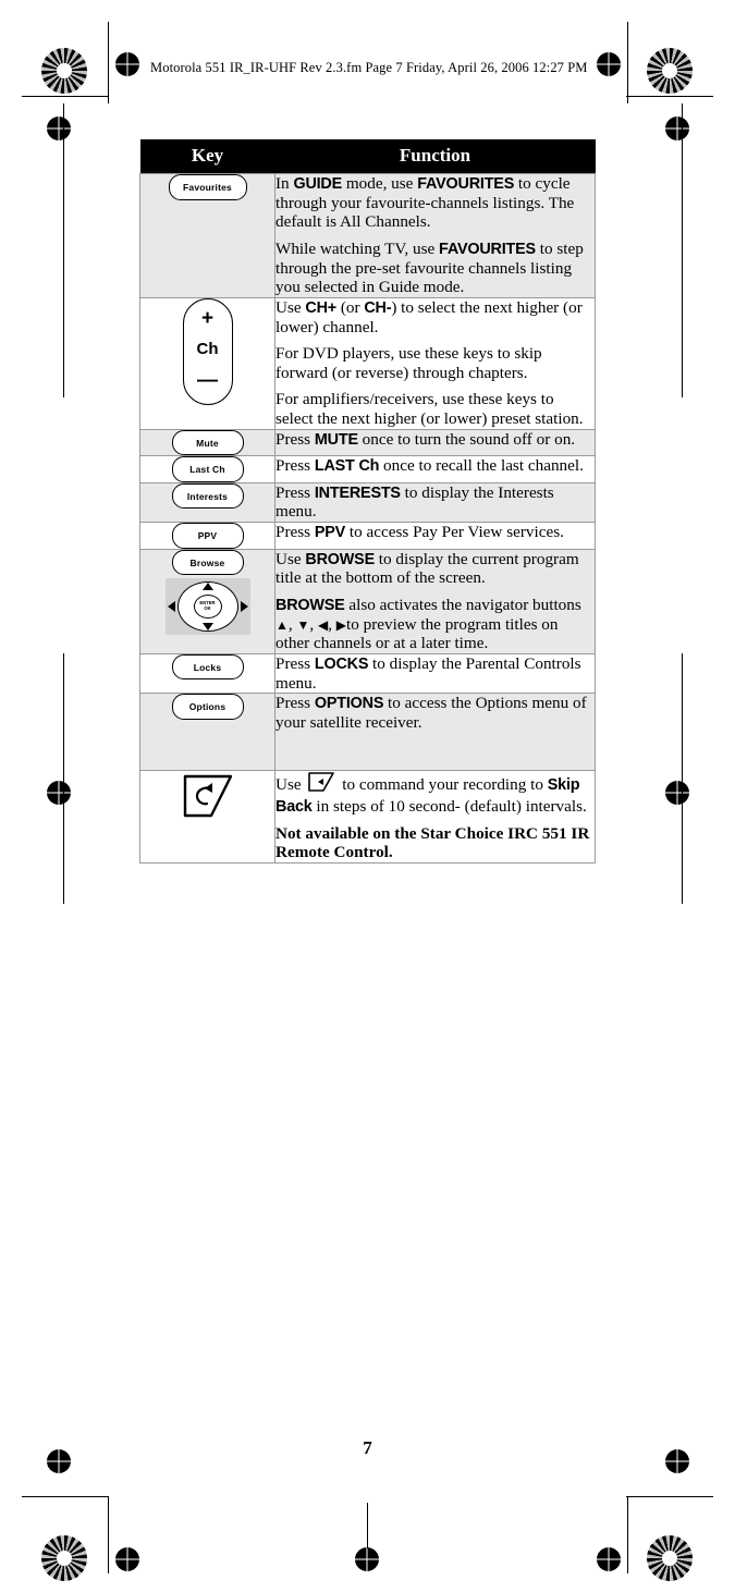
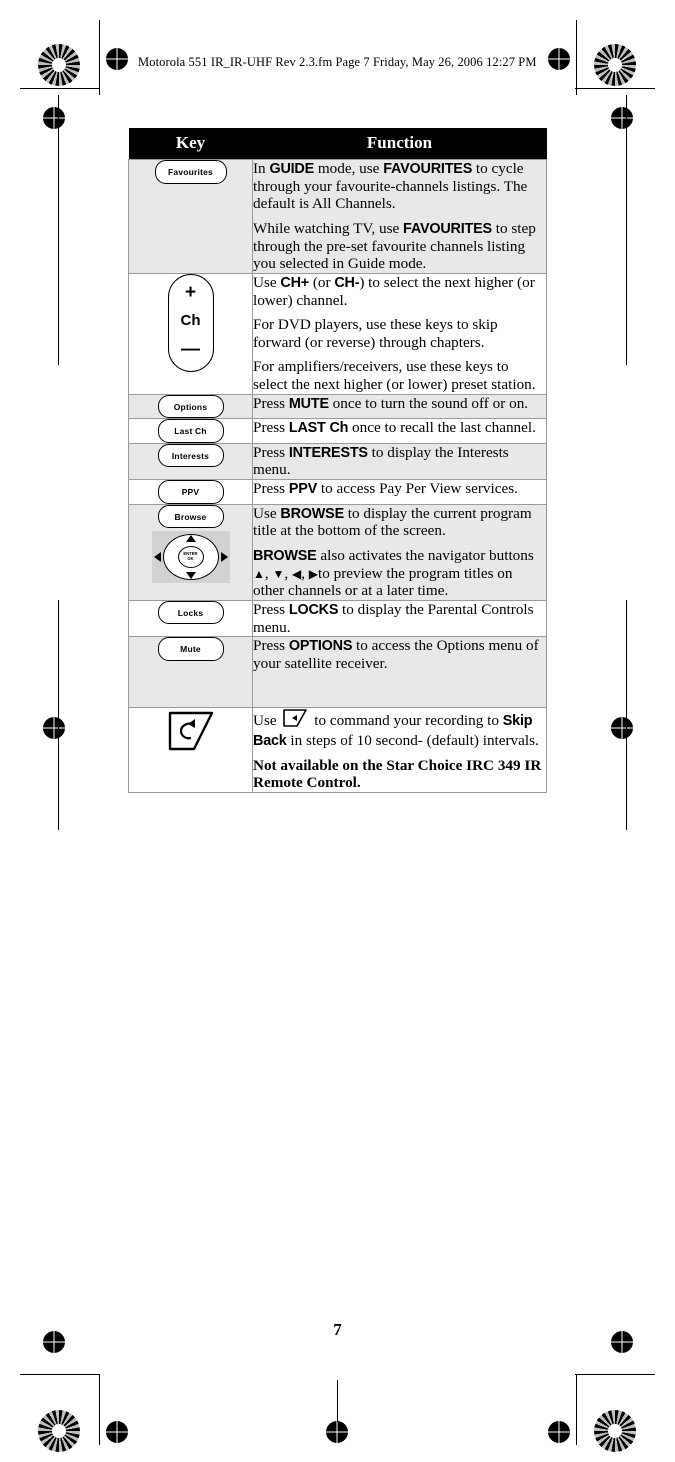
- Motorola 551 IR_IR-UHF Rev 2.3.fm Page 7 Friday, April 26, 2006 12:27 PM
+ Motorola 551 IR_IR-UHF Rev 2.3.fm Page 7 Friday, May 26, 2006 12:27 PM
  Key	Function
  Favourites	In GUIDE mode, use FAVOURITES to cycle through your favourite-channels listings. The default is All Channels. While watching TV, use FAVOURITES to step through the pre-set favourite channels listing you selected in Guide mode.
  + Ch —	Use CH+ (or CH-) to select the next higher (or lower) channel. For DVD players, use these keys to skip forward (or reverse) through chapters. For amplifiers/receivers, use these keys to select the next higher (or lower) preset station.
- Mute	Press MUTE once to turn the sound off or on.
+ Options	Press MUTE once to turn the sound off or on.
  Last Ch	Press LAST Ch once to recall the last channel.
  Interests	Press INTERESTS to display the Interests menu.
  PPV	Press PPV to access Pay Per View services.
  Browse	Use BROWSE to display the current program title at the bottom of the screen. BROWSE also activates the navigator buttons ▲, ▼, ◀, ▶to preview the program titles on other channels or at a later time.
  Locks	Press LOCKS to display the Parental Controls menu.
- Options	Press OPTIONS to access the Options menu of your satellite receiver.
+ Mute	Press OPTIONS to access the Options menu of your satellite receiver.
- 	Use to command your recording to Skip Back in steps of 10 second- (default) intervals. Not available on the Star Choice IRC 551 IR Remote Control.
+ 	Use to command your recording to Skip Back in steps of 10 second- (default) intervals. Not available on the Star Choice IRC 349 IR Remote Control.
  7
